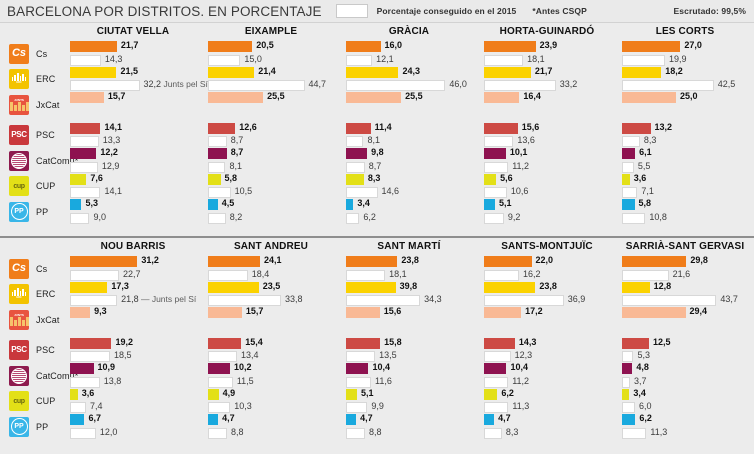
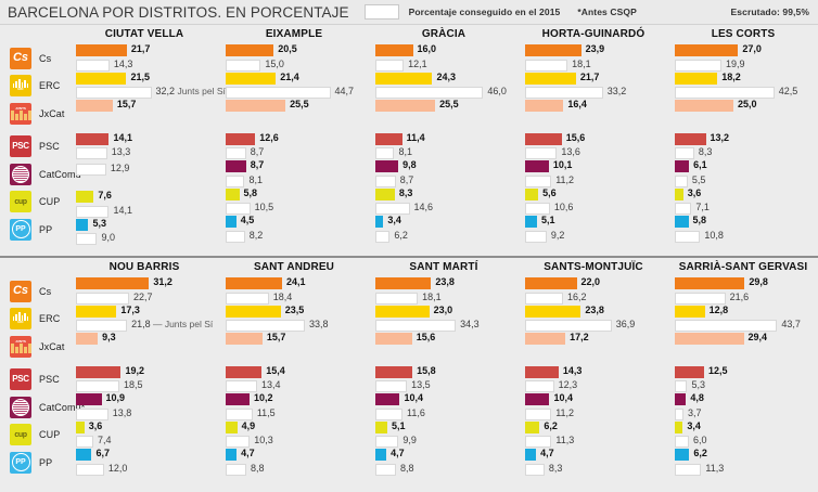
  BARCELONA POR DISTRITOS. EN PORCENTAJE
  Porcentaje conseguido en el 2015
  *Antes CSQP
  Escrutado: 99,5%
  Cs
  Cs
  ERC
  JxCat
  PSC
  PSC
  CatCom
  CUP
  PP
  CIUTAT VELLA
  21,7
  14,3
  21,5
  32,2 Junts pel Sí
  15,7
  14,1
  13,3
- 12,2
  12,9
  7,6
  14,1
  5,3
  9,0
  EIXAMPLE
  20,5
  15,0
  21,4
  44,7
  25,5
  12,6
  8,7
  8,7
  8,1
  5,8
  10,5
  4,5
  8,2
  GRÀCIA
  16,0
  12,1
  24,3
  46,0
  25,5
  11,4
  8,1
  9,8
  8,7
  8,3
  14,6
  3,4
  6,2
  HORTA-GUINARDÓ
  23,9
  18,1
  21,7
  33,2
  16,4
  15,6
  13,6
  10,1
  11,2
  5,6
  10,6
  5,1
  9,2
  LES CORTS
  27,0
  19,9
  18,2
  42,5
  25,0
  13,2
  8,3
  6,1
  5,5
  3,6
  7,1
  5,8
  10,8
  Cs
  Cs
  ERC
  JxCat
  PSC
  PSC
  CatCom
  CUP
  PP
  NOU BARRIS
  31,2
  22,7
  17,3
  21,8 — Junts pel Sí
  9,3
  19,2
  18,5
  10,9
  13,8
  3,6
  7,4
  6,7
  12,0
  SANT ANDREU
  24,1
  18,4
  23,5
  33,8
  15,7
  15,4
  13,4
  10,2
  11,5
  4,9
  10,3
  4,7
  8,8
  SANT MARTÍ
  23,8
  18,1
- 39,8
+ 23,0
  34,3
  15,6
  15,8
  13,5
  10,4
  11,6
  5,1
  9,9
  4,7
  8,8
  SANTS-MONTJUÏC
  22,0
  16,2
  23,8
  36,9
  17,2
  14,3
  12,3
  10,4
  11,2
  6,2
  11,3
  4,7
  8,3
  SARRIÀ-SANT GERVASI
  29,8
  21,6
  12,8
  43,7
  29,4
  12,5
  5,3
  4,8
  3,7
  3,4
  6,0
  6,2
  11,3
